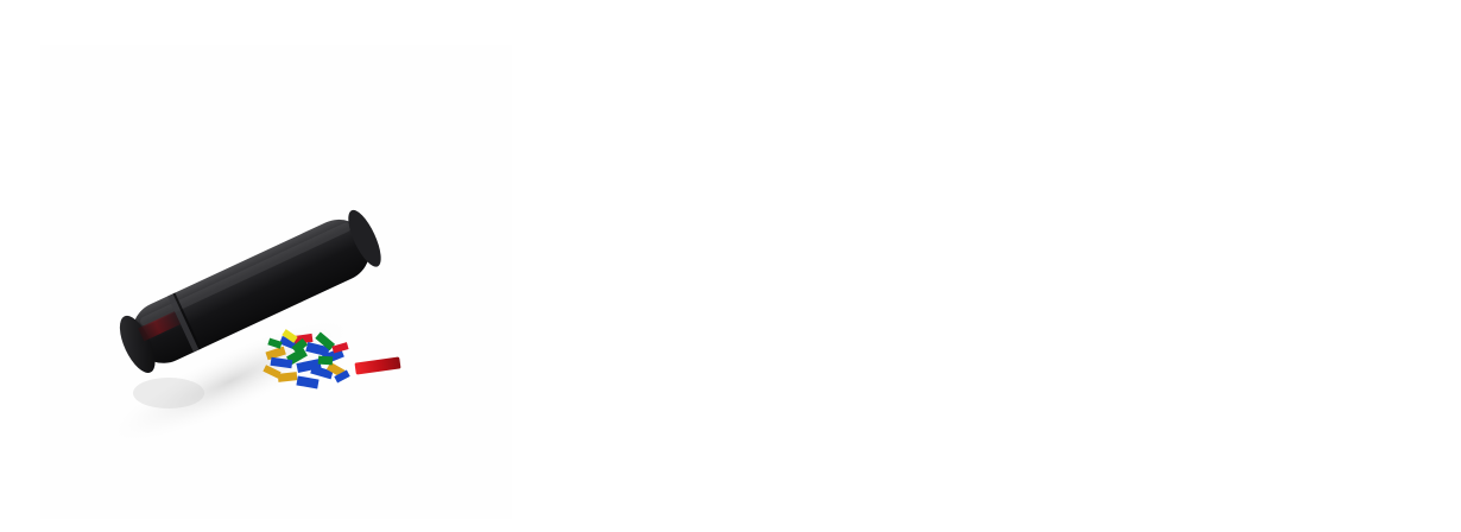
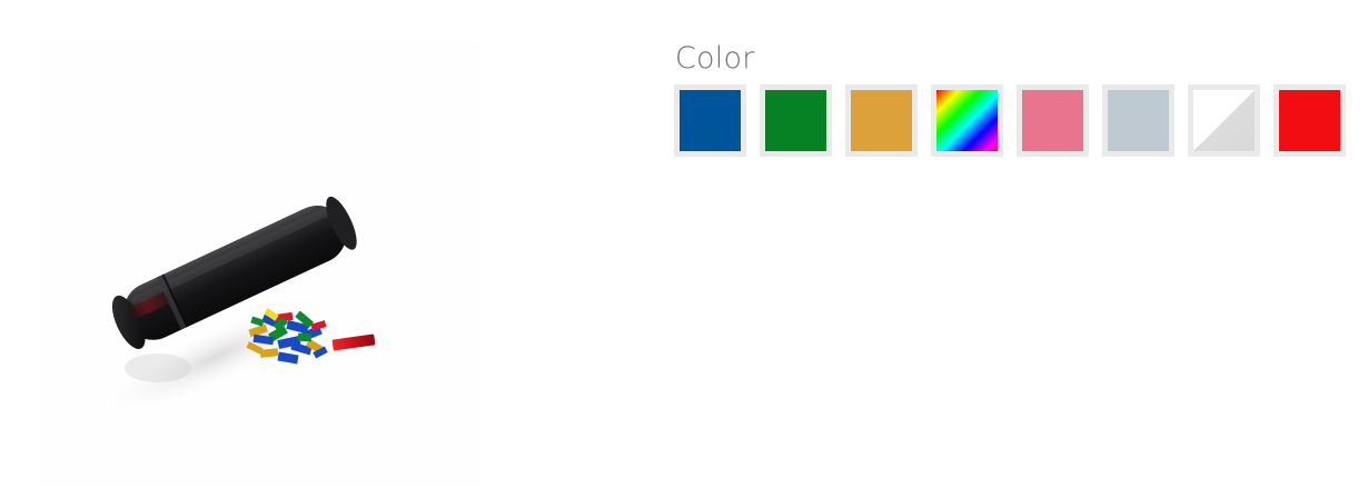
+ Color
